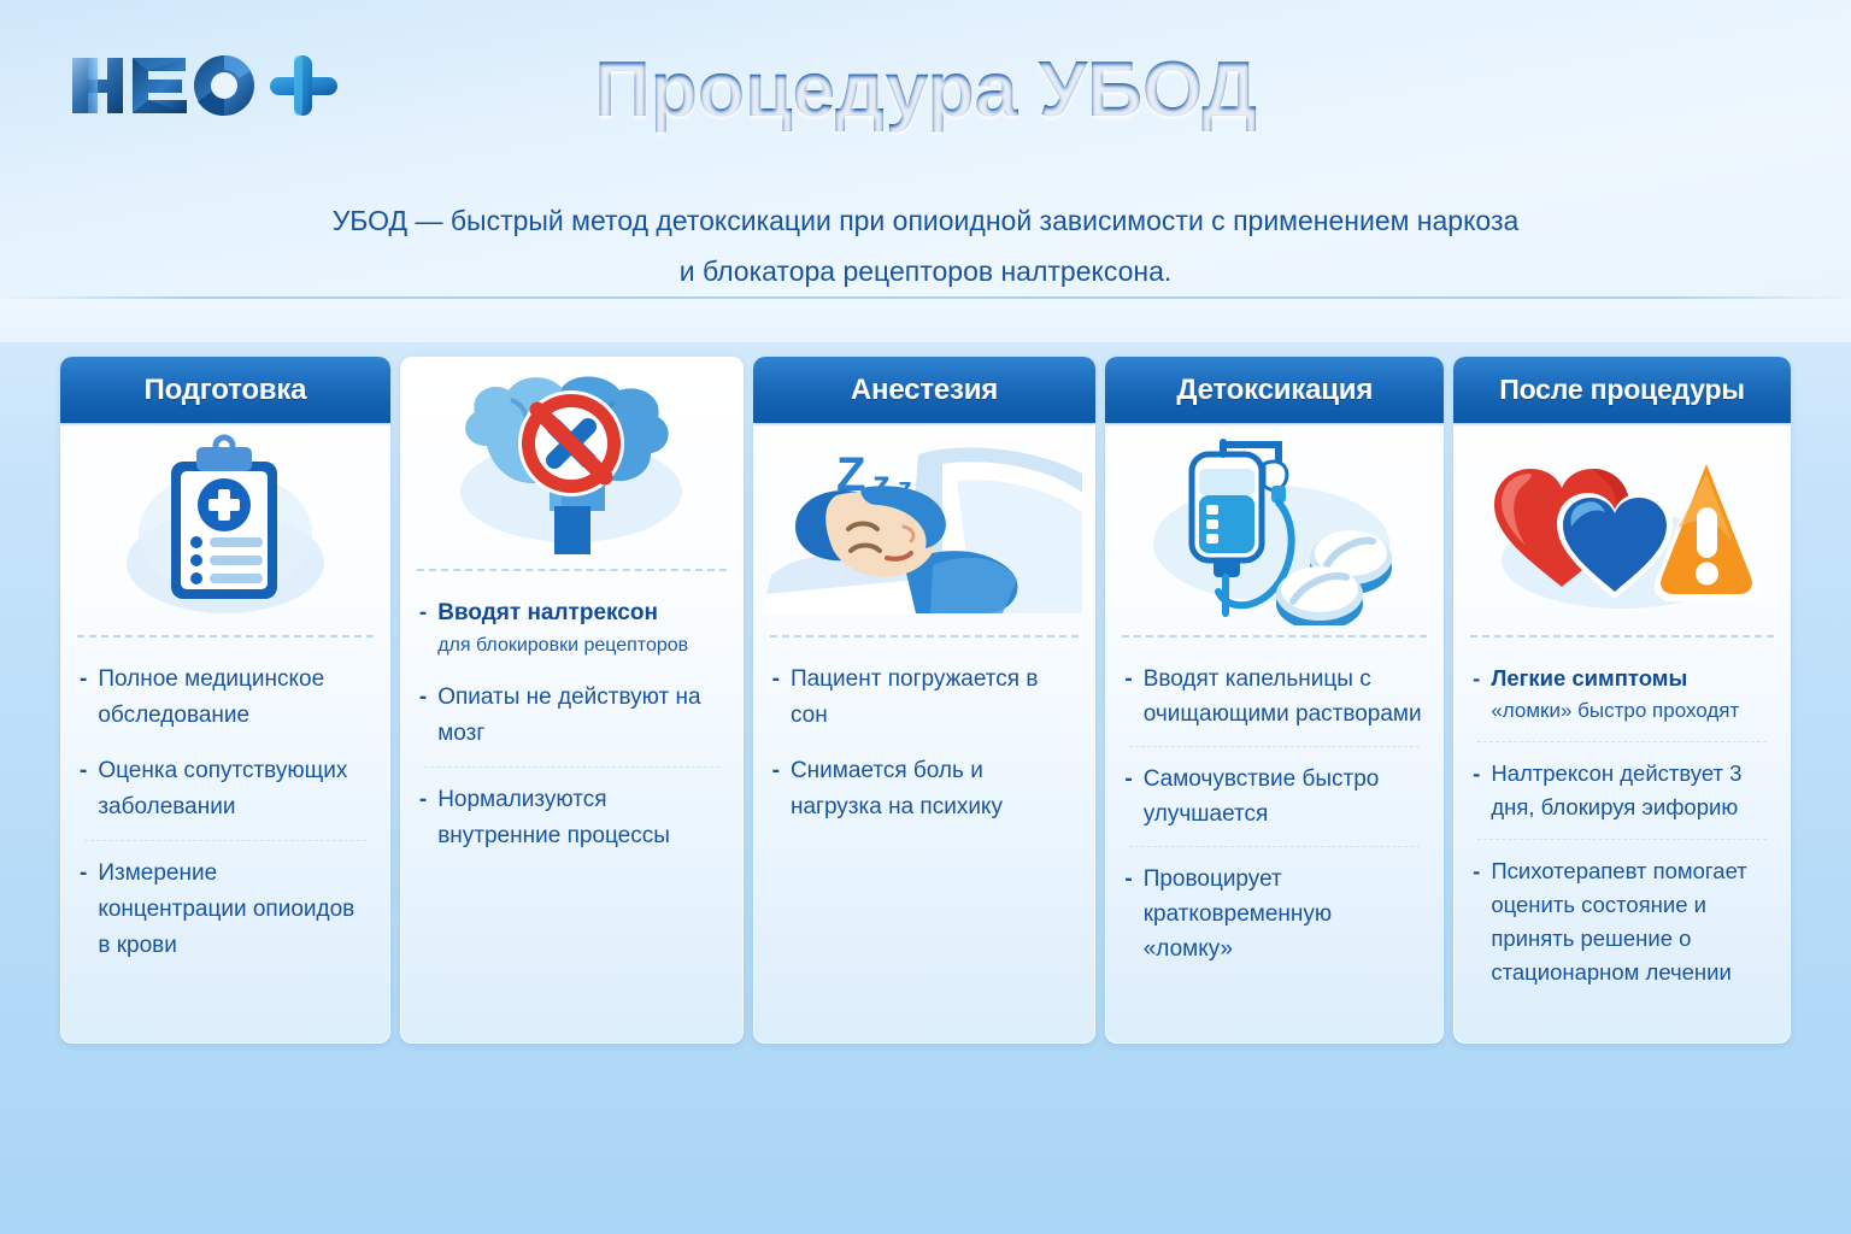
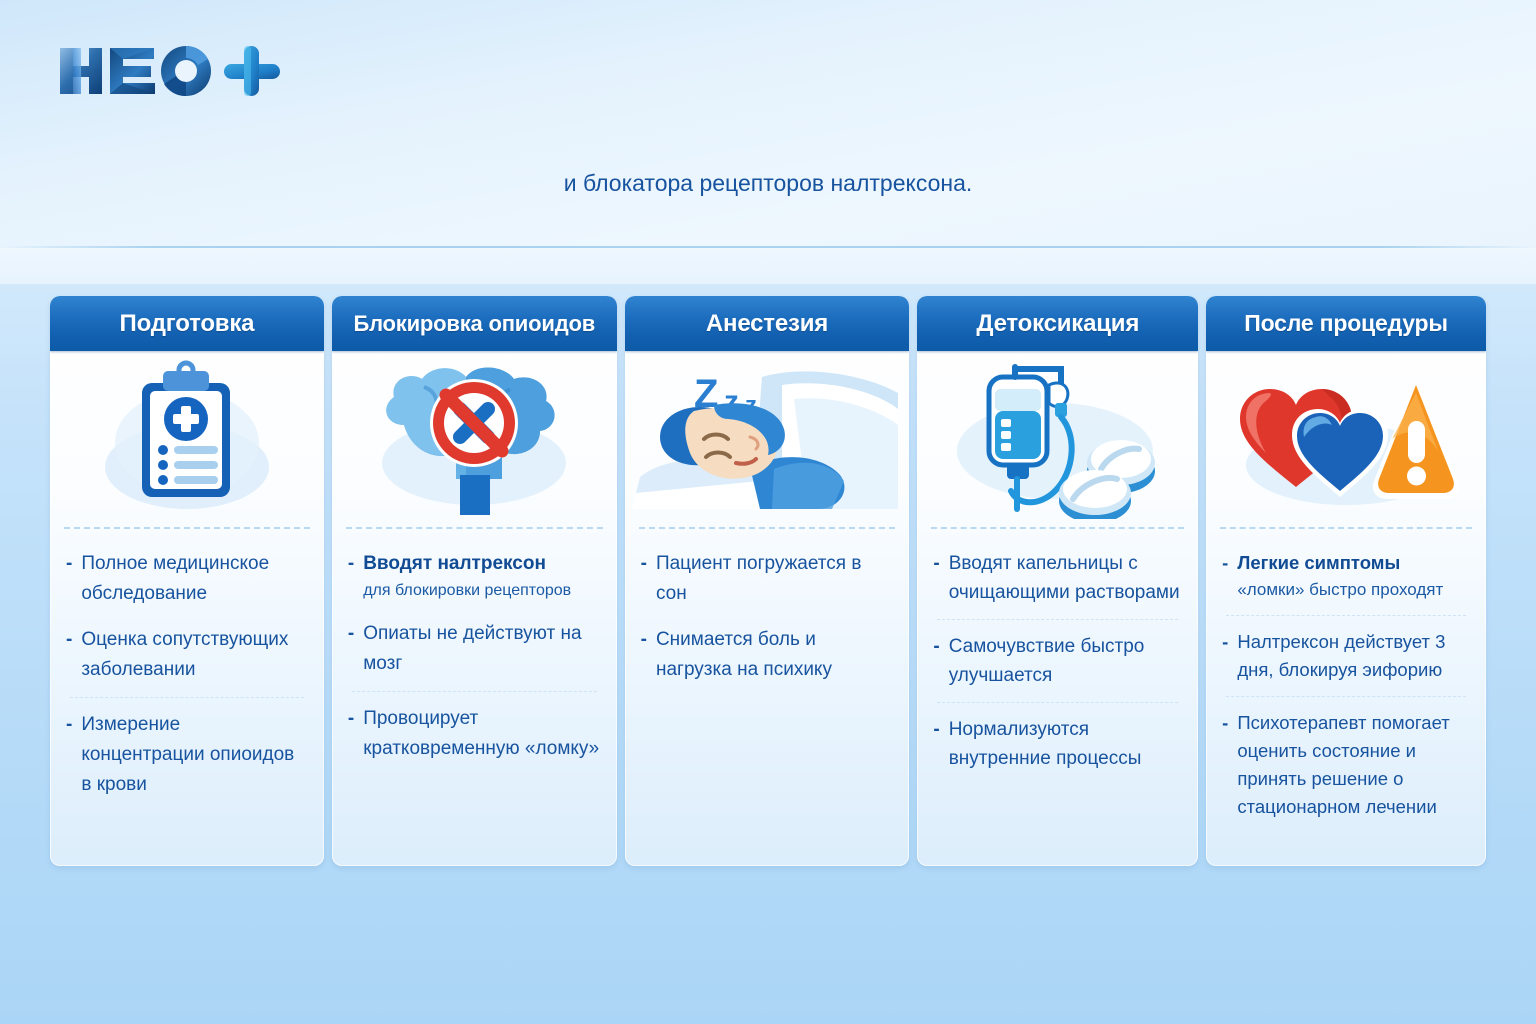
- Процедура УБОД
- УБОД — быстрый метод детоксикации при опиоидной зависимости с применением наркоза
  и блокатора рецепторов налтрексона.
  Подготовка
  -
  Полное медицинское обследование
  -
  Оценка сопутствующих заболевании
  -
  Измерение концентрации опиоидов в крови
+ Блокировка опиоидов
  -
  Вводят налтрексон
  для блокировки рецепторов
  -
  Опиаты не действуют на мозг
  -
- Нормализуются внутренние процессы
+ Провоцирует кратковременную «ломку»
  Анестезия
  Z
  z
  -
  Пациент погружается в сон
  -
  Снимается боль и нагрузка на психику
  Детоксикация
  -
  Вводят капельницы с очищающими растворами
  -
  Самочувствие быстро улучшается
  -
- Провоцирует кратковременную «ломку»
+ Нормализуются внутренние процессы
  После процедуры
  -
  Легкие симптомы
  «ломки» быстро проходят
  -
  Налтрексон действует 3 дня, блокируя эифорию
  -
  Психотерапевт помогает оценить состояние и принять решение о стационарном лечении
